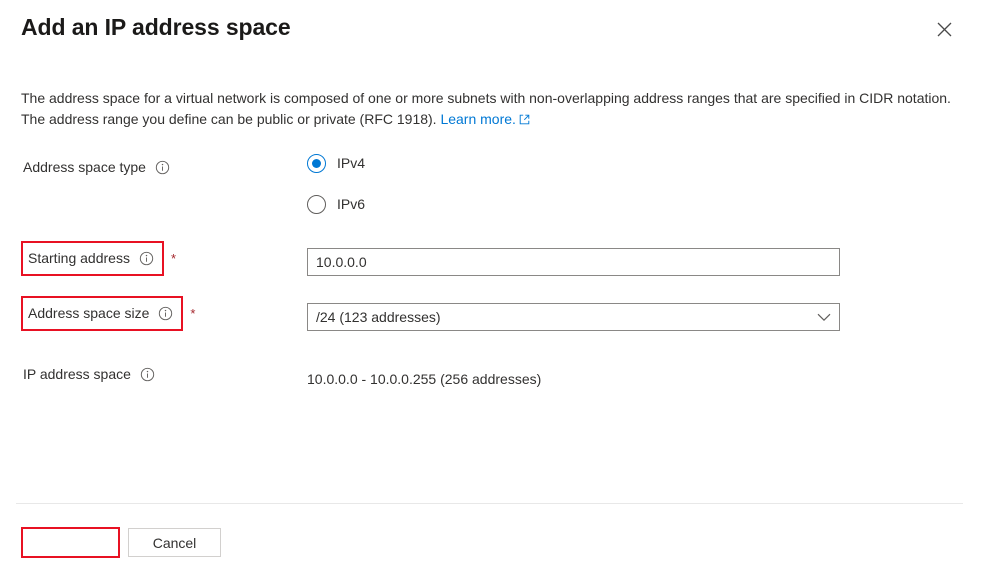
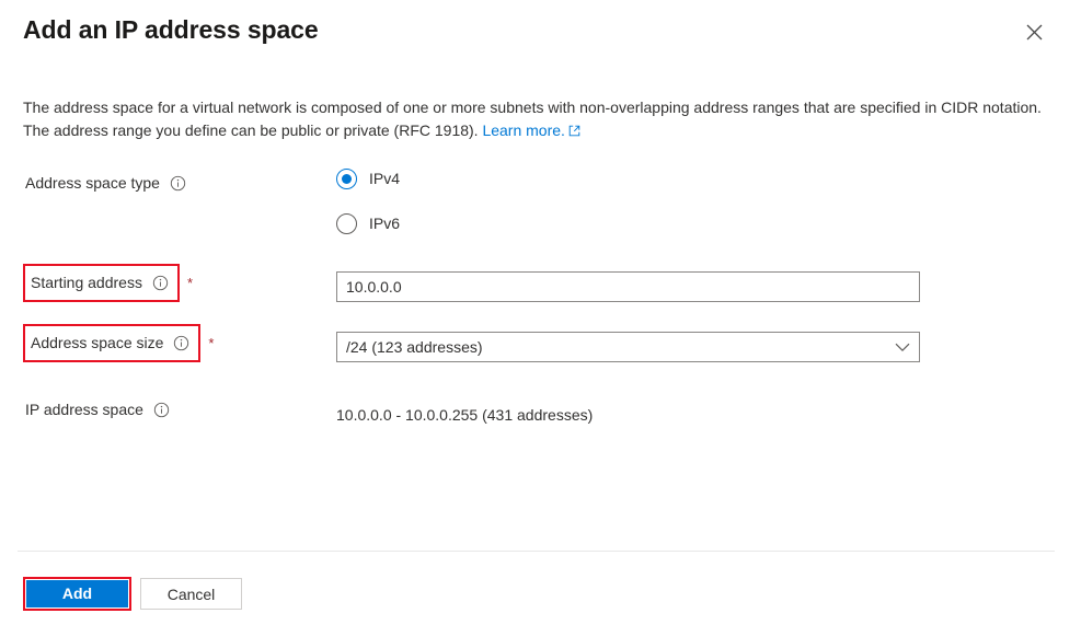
  Add an IP address space
  The address space for a virtual network is composed of one or more subnets with non-overlapping address ranges that are specified in CIDR notation. The address range you define can be public or private (RFC 1918). Learn more.
  Address space type
  IPv4
  IPv6
  Starting address
  *
  10.0.0.0
  Address space size
  *
  /24 (123 addresses)
  IP address space
- 10.0.0.0 - 10.0.0.255 (256 addresses)
+ 10.0.0.0 - 10.0.0.255 (431 addresses)
+ Add
  Cancel
